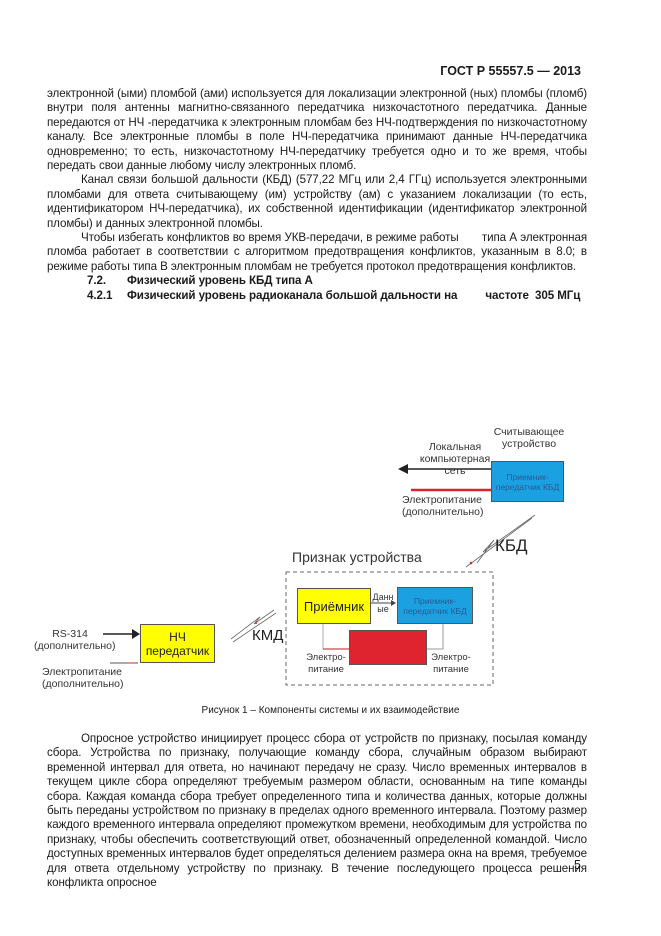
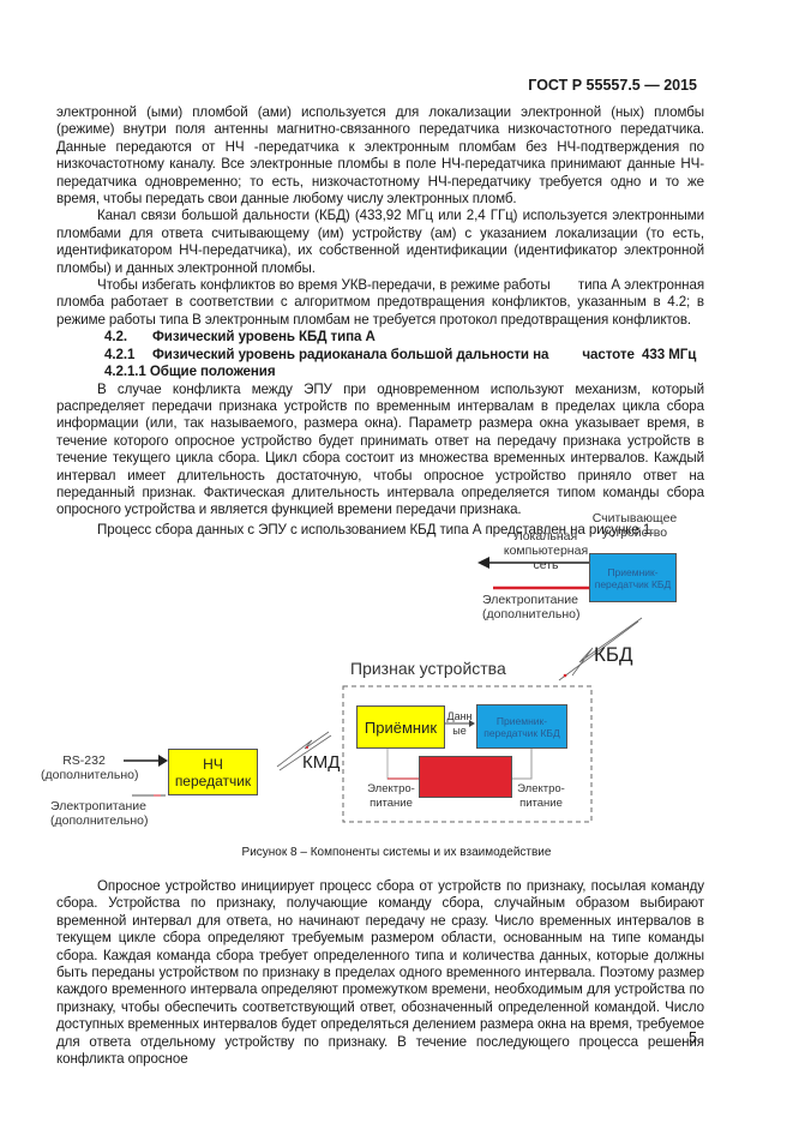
- ГОСТ Р 55557.5 — 2013
+ ГОСТ Р 55557.5 — 2015
- электронной (ыми) пломбой (ами) используется для локализации электронной (ных) пломбы (пломб) внутри поля антенны магнитно-связанного передатчика низкочастотного передатчика. Данные передаются от НЧ -передатчика к электронным пломбам без НЧ-подтверждения по низкочастотному каналу. Все электронные пломбы в поле НЧ-передатчика принимают данные НЧ-передатчика одновременно; то есть, низкочастотному НЧ-передатчику требуется одно и то же время, чтобы передать свои данные любому числу электронных пломб.
+ электронной (ыми) пломбой (ами) используется для локализации электронной (ных) пломбы (режиме) внутри поля антенны магнитно-связанного передатчика низкочастотного передатчика. Данные передаются от НЧ -передатчика к электронным пломбам без НЧ-подтверждения по низкочастотному каналу. Все электронные пломбы в поле НЧ-передатчика принимают данные НЧ-передатчика одновременно; то есть, низкочастотному НЧ-передатчику требуется одно и то же время, чтобы передать свои данные любому числу электронных пломб.
- Канал связи большой дальности (КБД) (577,22 МГц или 2,4 ГГц) используется электронными пломбами для ответа считывающему (им) устройству (ам) с указанием локализации (то есть, идентификатором НЧ-передатчика), их собственной идентификации (идентификатор электронной пломбы) и данных электронной пломбы.
+ Канал связи большой дальности (КБД) (433,92 МГц или 2,4 ГГц) используется электронными пломбами для ответа считывающему (им) устройству (ам) с указанием локализации (то есть, идентификатором НЧ-передатчика), их собственной идентификации (идентификатор электронной пломбы) и данных электронной пломбы.
- Чтобы избегать конфликтов во время УКВ-передачи, в режиме работы типа А электронная пломба работает в соответствии с алгоритмом предотвращения конфликтов, указанным в 8.0; в режиме работы типа В электронным пломбам не требуется протокол предотвращения конфликтов.
+ Чтобы избегать конфликтов во время УКВ-передачи, в режиме работы типа А электронная пломба работает в соответствии с алгоритмом предотвращения конфликтов, указанным в 4.2; в режиме работы типа В электронным пломбам не требуется протокол предотвращения конфликтов.
- 7.2. Физический уровень КБД типа А
+ 4.2. Физический уровень КБД типа А
- 4.2.1 Физический уровень радиоканала большой дальности на частоте 305 МГц
+ 4.2.1 Физический уровень радиоканала большой дальности на частоте 433 МГц
+ 4.2.1.1 Общие положения
+ В случае конфликта между ЭПУ при одновременном используют механизм, который распределяет передачи признака устройств по временным интервалам в пределах цикла сбора информации (или, так называемого, размера окна). Параметр размера окна указывает время, в течение которого опросное устройство будет принимать ответ на передачу признака устройств в течение текущего цикла сбора. Цикл сбора состоит из множества временных интервалов. Каждый интервал имеет длительность достаточную, чтобы опросное устройство приняло ответ на переданный признак. Фактическая длительность интервала определяется типом команды сбора опросного устройства и является функцией времени передачи признака.
+ Процесс сбора данных с ЭПУ с использованием КБД типа А представлен на рисунке 1.
  Считывающее устройство
  Локальная компьютерная сеть
  Приемник-передатчик КБД
  Электропитание (дополнительно)
  КБД
  Признак устройства
  Приёмник
  Данные
  Приемник-передатчик КБД
  Электро-питание
  Электро-питание
- RS-314 (дополнительно)
+ RS-232 (дополнительно)
  НЧ передатчик
  Электропитание (дополнительно)
  КМД
- Рисунок 1 – Компоненты системы и их взаимодействие
+ Рисунок 8 – Компоненты системы и их взаимодействие
  Опросное устройство инициирует процесс сбора от устройств по признаку, посылая команду сбора. Устройства по признаку, получающие команду сбора, случайным образом выбирают временной интервал для ответа, но начинают передачу не сразу. Число временных интервалов в текущем цикле сбора определяют требуемым размером области, основанным на типе команды сбора. Каждая команда сбора требует определенного типа и количества данных, которые должны быть переданы устройством по признаку в пределах одного временного интервала. Поэтому размер каждого временного интервала определяют промежутком времени, необходимым для устройства по признаку, чтобы обеспечить соответствующий ответ, обозначенный определенной командой. Число доступных временных интервалов будет определяться делением размера окна на время, требуемое для ответа отдельному устройству по признаку. В течение последующего процесса решения конфликта опросное
  5
